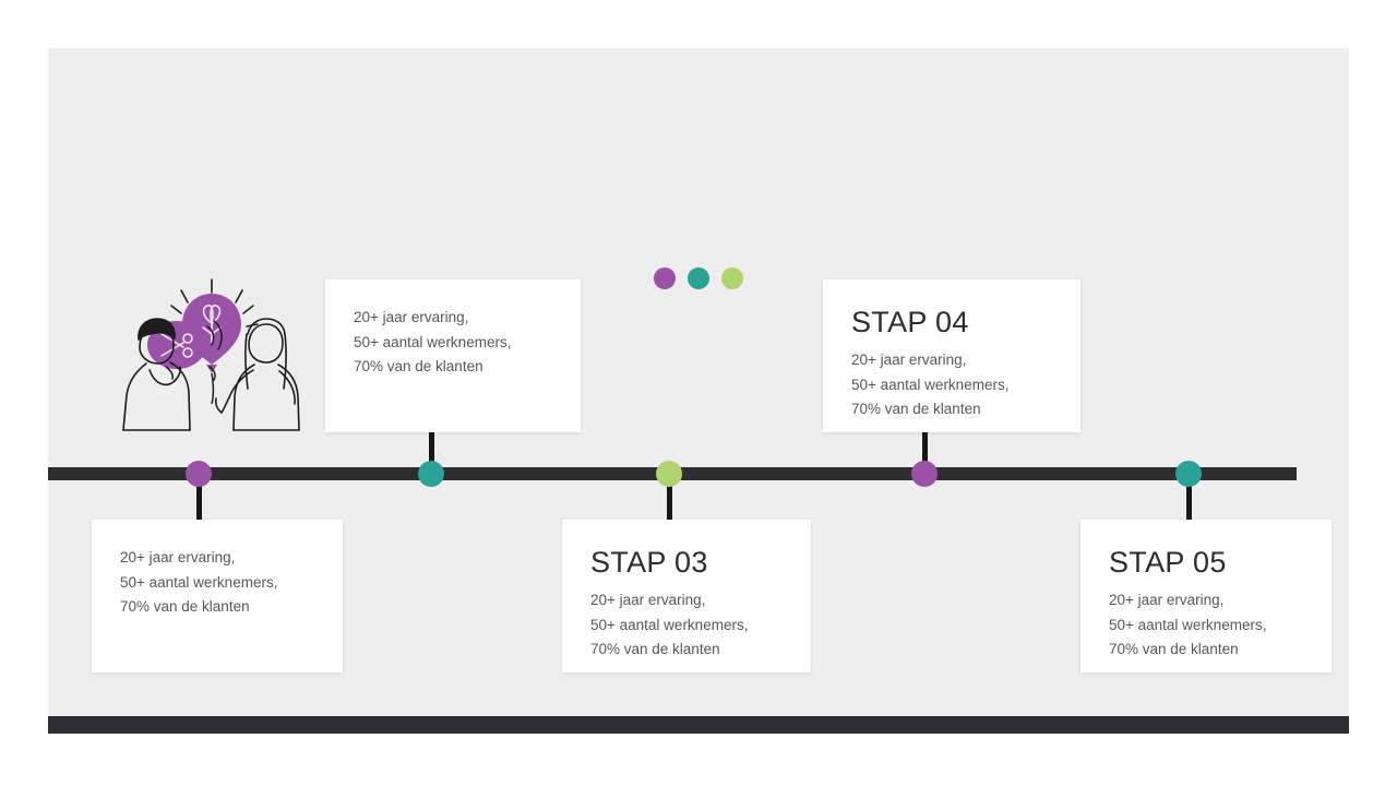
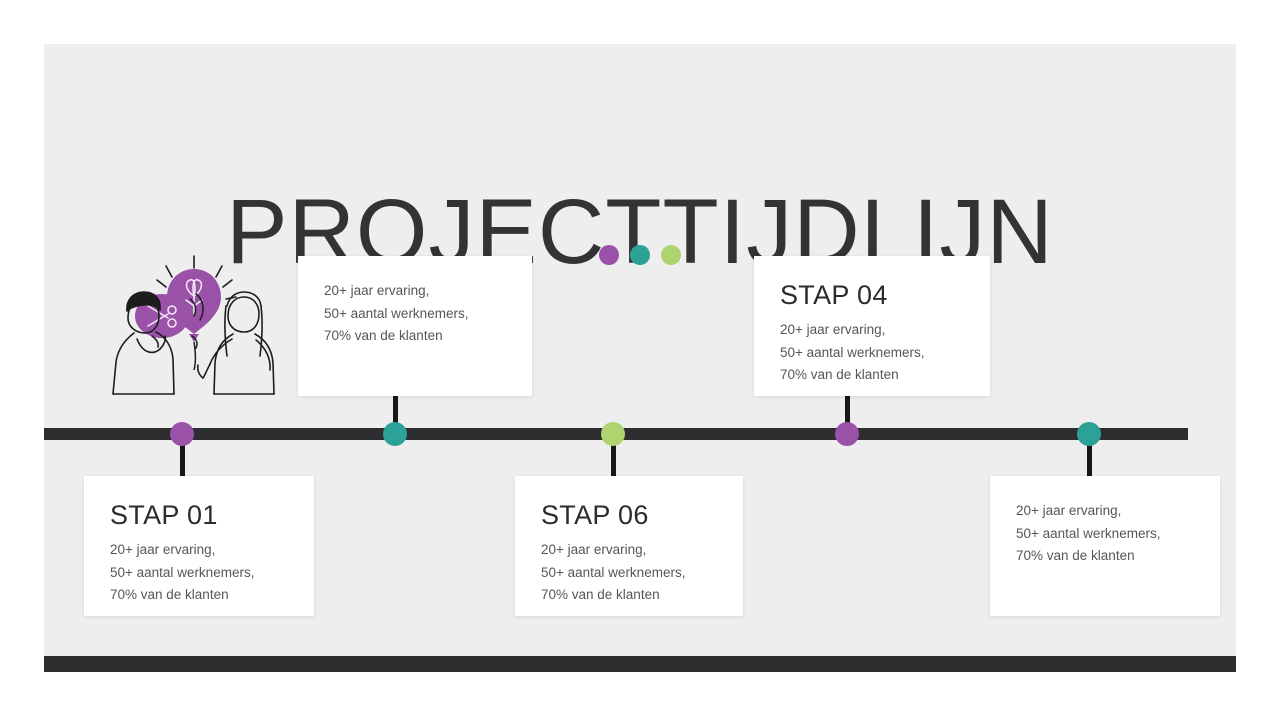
+ PROJECTTIJDLIJN
+ STAP 01
  20+ jaar ervaring,
  50+ aantal werknemers,
  70% van de klanten
  20+ jaar ervaring,
  50+ aantal werknemers,
  70% van de klanten
- STAP 03
+ STAP 06
  20+ jaar ervaring,
  50+ aantal werknemers,
  70% van de klanten
  STAP 04
  20+ jaar ervaring,
  50+ aantal werknemers,
  70% van de klanten
- STAP 05
  20+ jaar ervaring,
  50+ aantal werknemers,
  70% van de klanten
